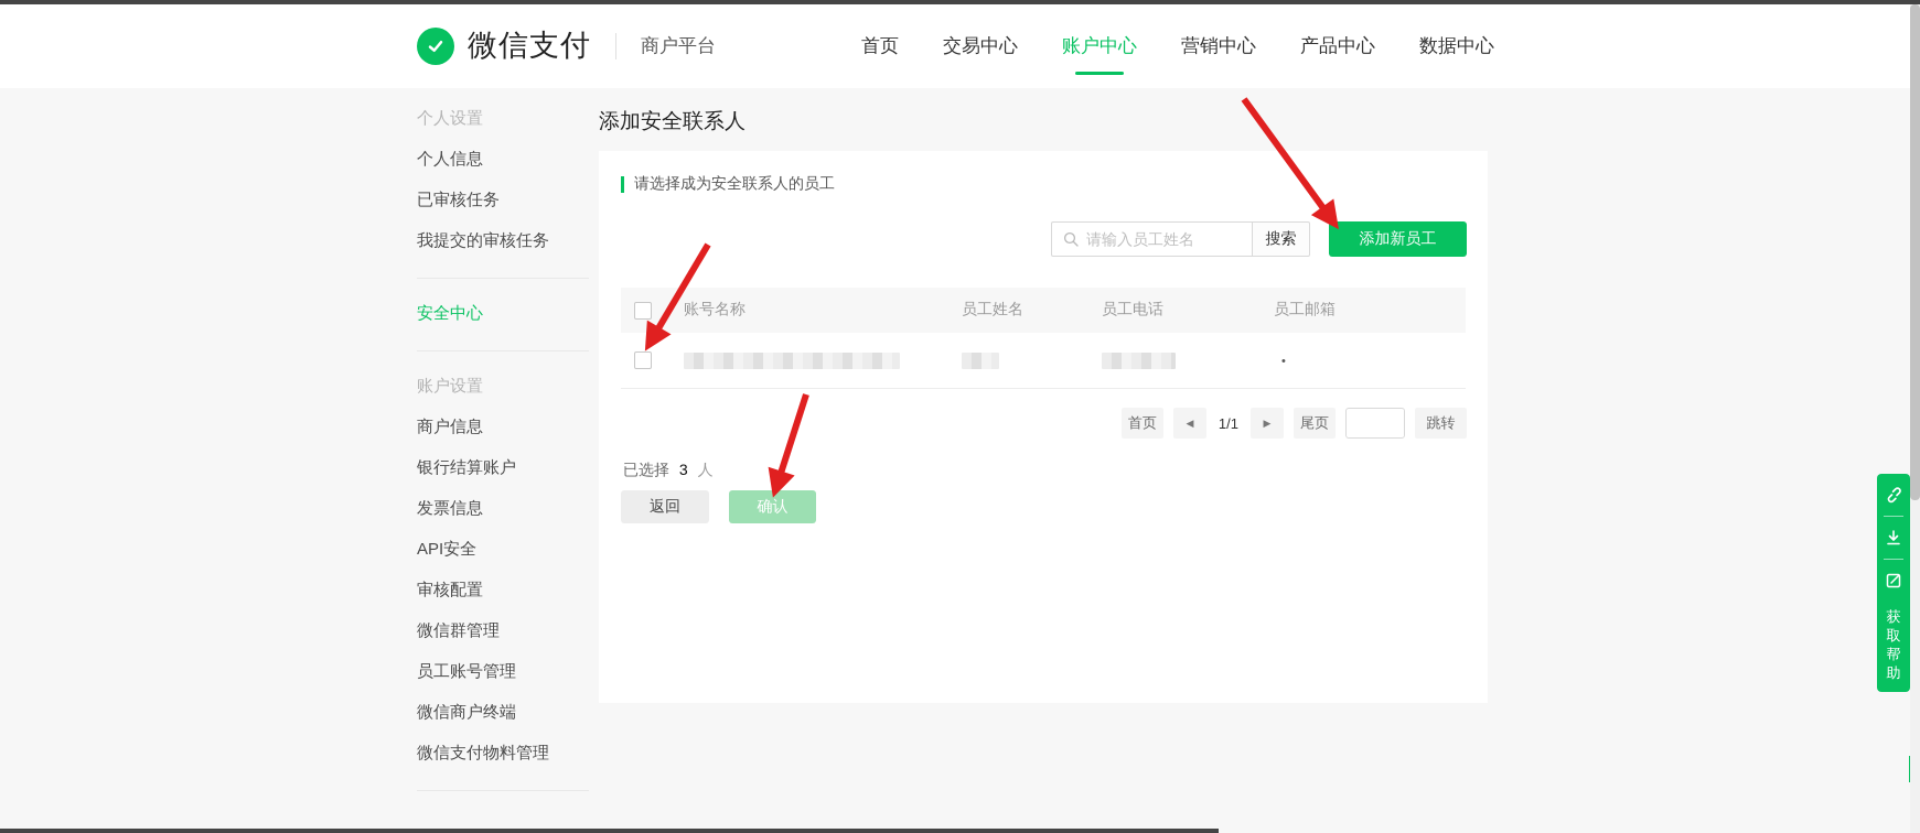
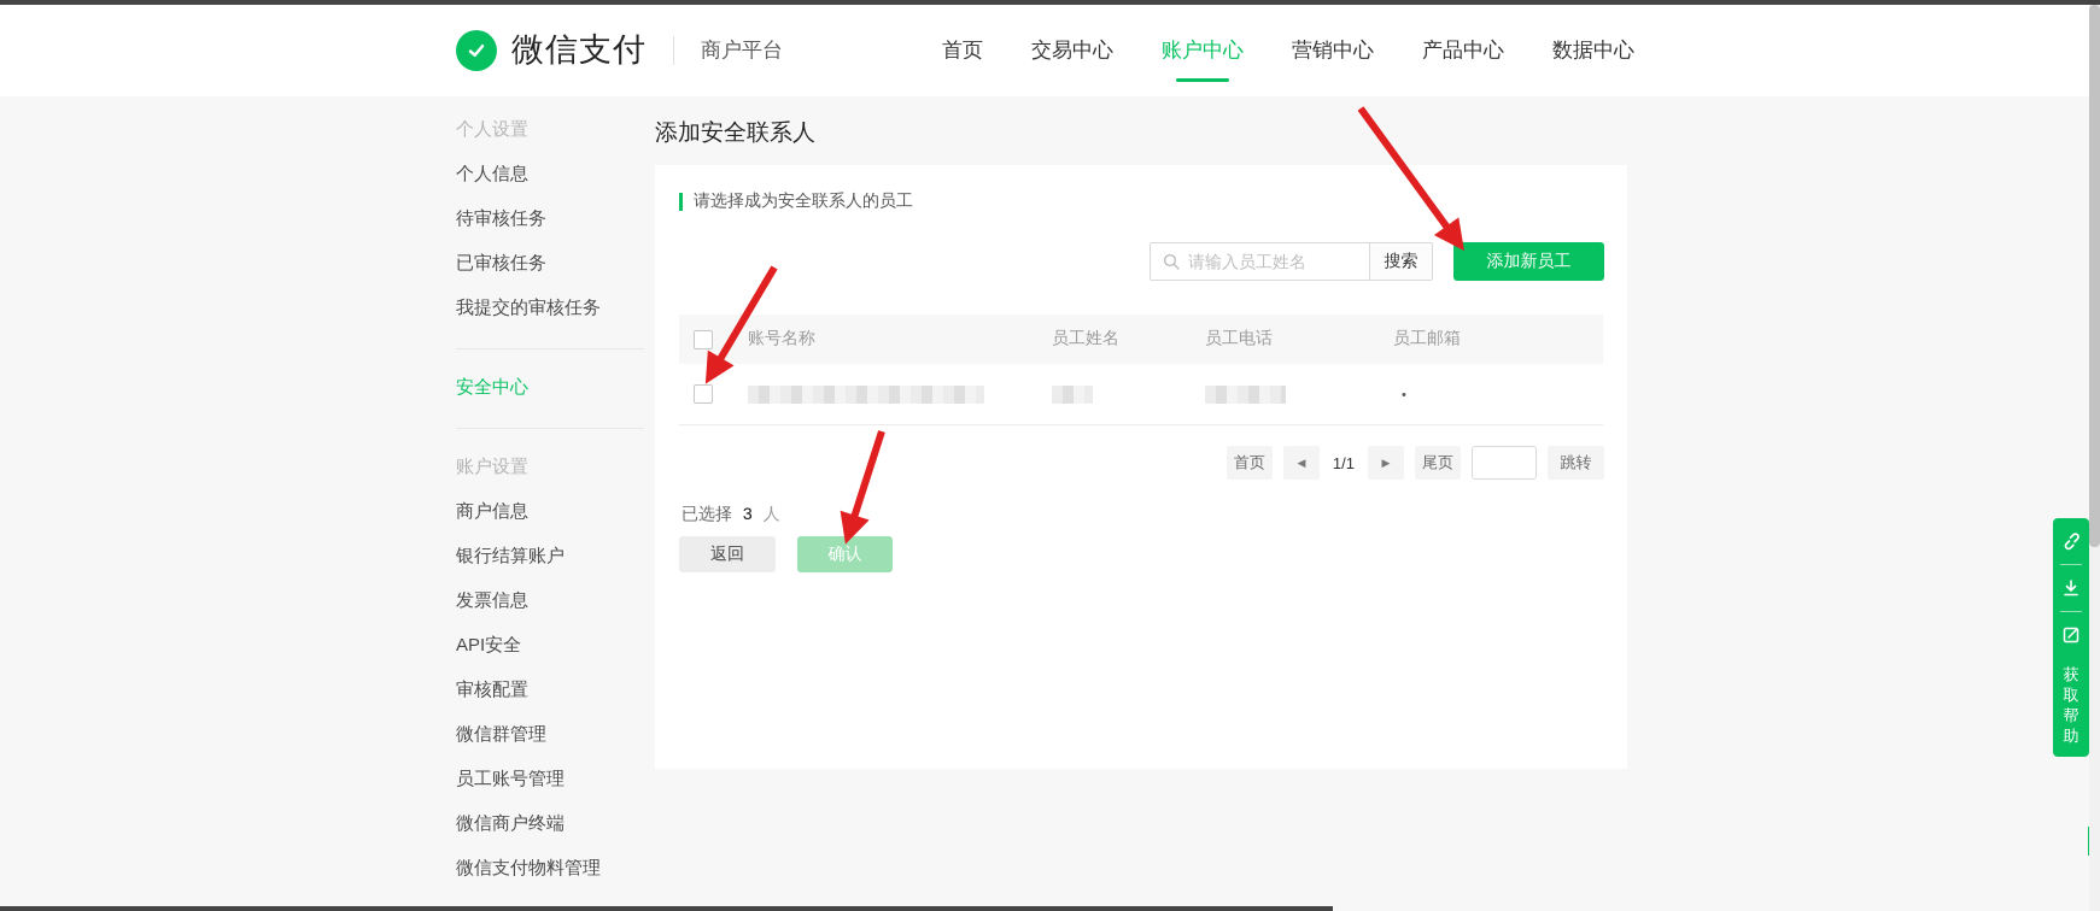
  微信支付
  商户平台
  首页
  交易中心
  账户中心
  营销中心
  产品中心
  数据中心
  个人设置
  个人信息
+ 待审核任务
  已审核任务
  我提交的审核任务
  安全中心
  账户设置
  商户信息
  银行结算账户
  发票信息
  API安全
  审核配置
  微信群管理
  员工账号管理
  微信商户终端
  微信支付物料管理
  添加安全联系人
  请选择成为安全联系人的员工
  请输入员工姓名
  搜索
  添加新员工
  账号名称
  员工姓名
  员工电话
  员工邮箱
  •
  首页
  ◀
  1/1
  ▶
  尾页
  跳转
  已选择 3 人
  返回
  确认
  获
  取
  帮
  助
